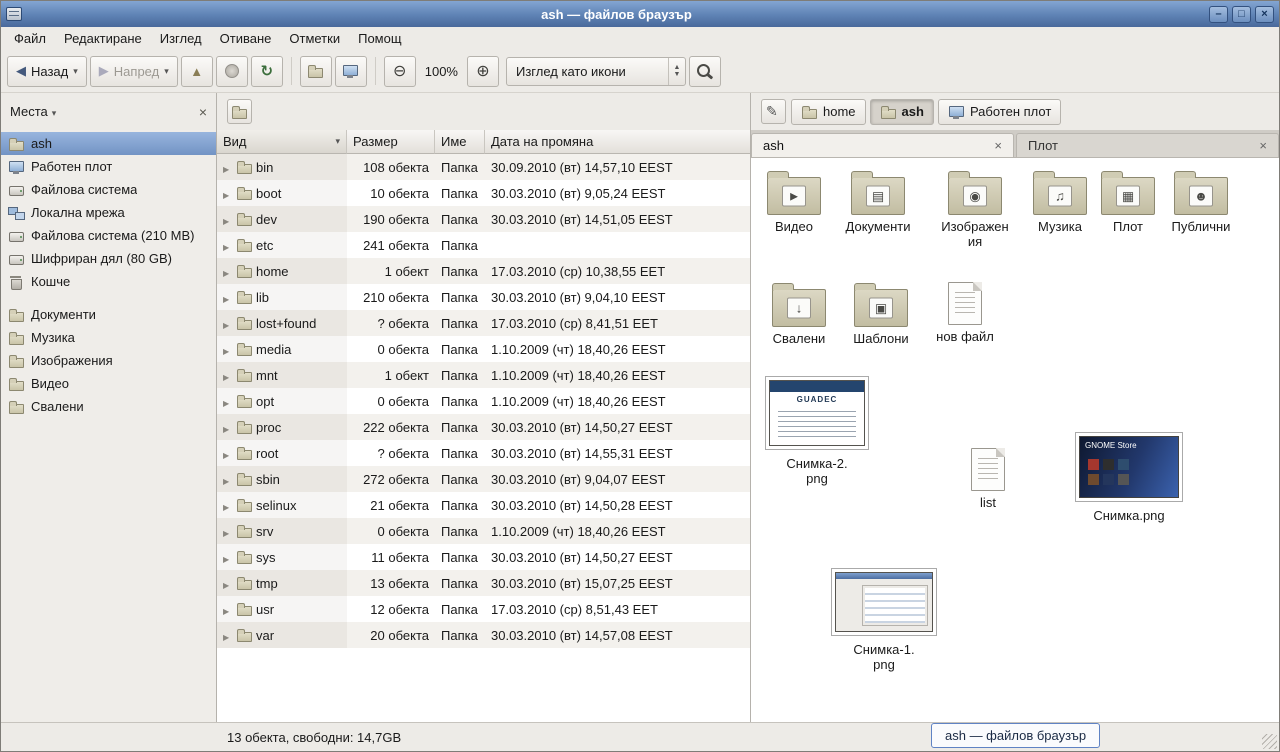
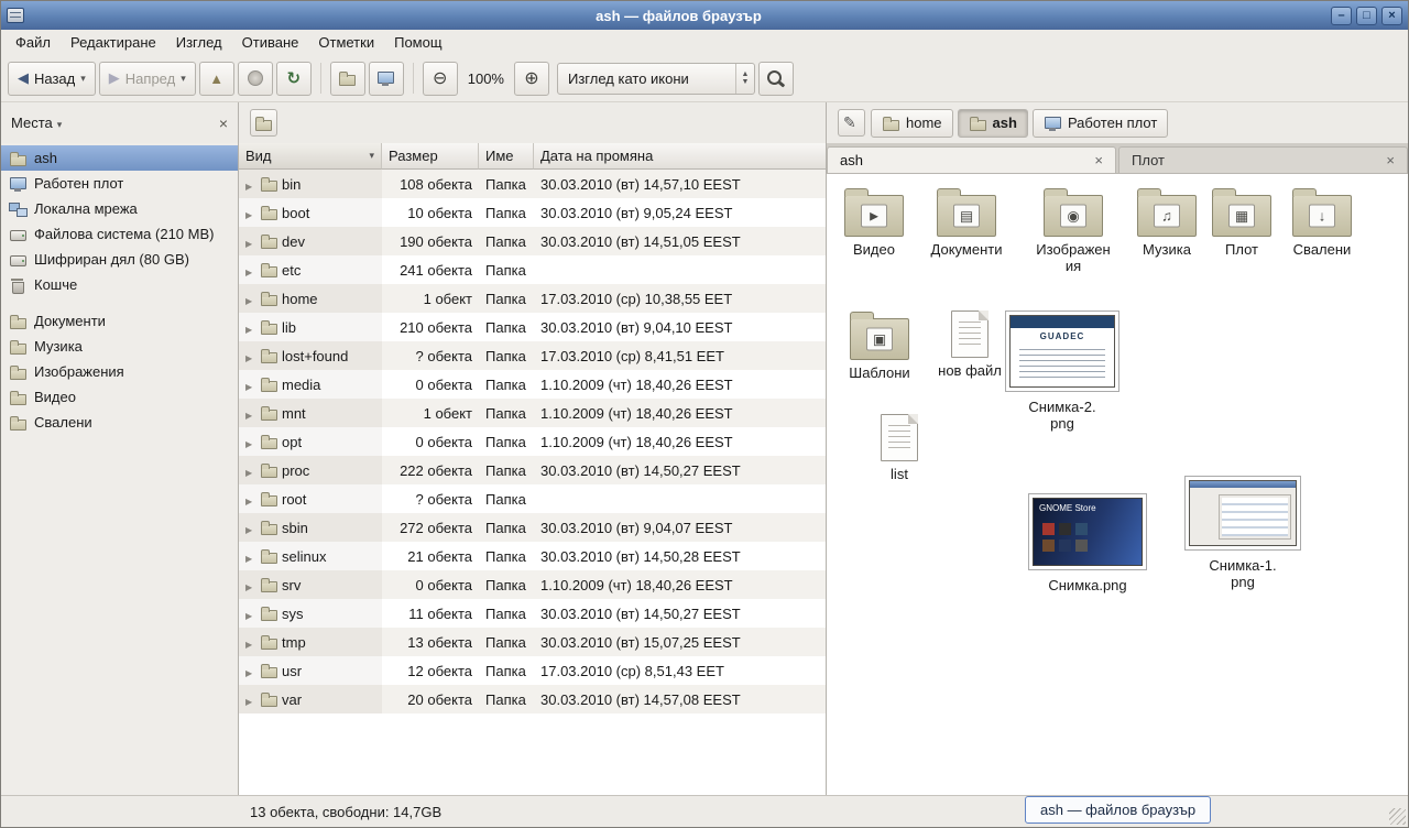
  ash — файлов браузър
  –
  □
  ×
  Файл
  Редактиране
  Изглед
  Отиване
  Отметки
  Помощ
  Назад
  ▾
  Напред
  ▾
  100%
  Изглед като икони
  Места
  ×
  ash
  Работен плот
- Файлова система
  Локална мрежа
  Файлова система (210 MB)
  Шифриран дял (80 GB)
  Кошче
  Документи
  Музика
  Изображения
  Видео
  Свалени
  Вид
  Размер
  Име
  Дата на промяна
  bin
  108 обекта
  Папка
- 30.09.2010 (вт) 14,57,10 EEST
+ 30.03.2010 (вт) 14,57,10 EEST
  boot
  10 обекта
  Папка
  30.03.2010 (вт) 9,05,24 EEST
  dev
  190 обекта
  Папка
  30.03.2010 (вт) 14,51,05 EEST
  etc
  241 обекта
  Папка
  home
  1 обект
  Папка
  17.03.2010 (ср) 10,38,55 EET
  lib
  210 обекта
  Папка
  30.03.2010 (вт) 9,04,10 EEST
  lost+found
  ? обекта
  Папка
  17.03.2010 (ср) 8,41,51 EET
  media
  0 обекта
  Папка
  1.10.2009 (чт) 18,40,26 EEST
  mnt
  1 обект
  Папка
  1.10.2009 (чт) 18,40,26 EEST
  opt
  0 обекта
  Папка
  1.10.2009 (чт) 18,40,26 EEST
  proc
  222 обекта
  Папка
  30.03.2010 (вт) 14,50,27 EEST
  root
  ? обекта
  Папка
- 30.03.2010 (вт) 14,55,31 EEST
  sbin
  272 обекта
  Папка
  30.03.2010 (вт) 9,04,07 EEST
  selinux
  21 обекта
  Папка
  30.03.2010 (вт) 14,50,28 EEST
  srv
  0 обекта
  Папка
  1.10.2009 (чт) 18,40,26 EEST
  sys
  11 обекта
  Папка
  30.03.2010 (вт) 14,50,27 EEST
  tmp
  13 обекта
  Папка
  30.03.2010 (вт) 15,07,25 EEST
  usr
  12 обекта
  Папка
  17.03.2010 (ср) 8,51,43 EET
  var
  20 обекта
  Папка
  30.03.2010 (вт) 14,57,08 EEST
  home
  ash
  Работен плот
  ash
  ×
  Плот
  ×
  ►
  Видео
  ▤
  Документи
  ◉
  Изображен
  ия
  ♫
  Музика
  ▦
  Плот
- ☻
- Публични
  ↓
  Свалени
  ▣
  Шаблони
  нов файл
  GUADEC
  Снимка-2.
  png
  list
  GNOME Store
  Снимка.png
  Снимка-1.
  png
  13 обекта, свободни: 14,7GB
  ash — файлов браузър
